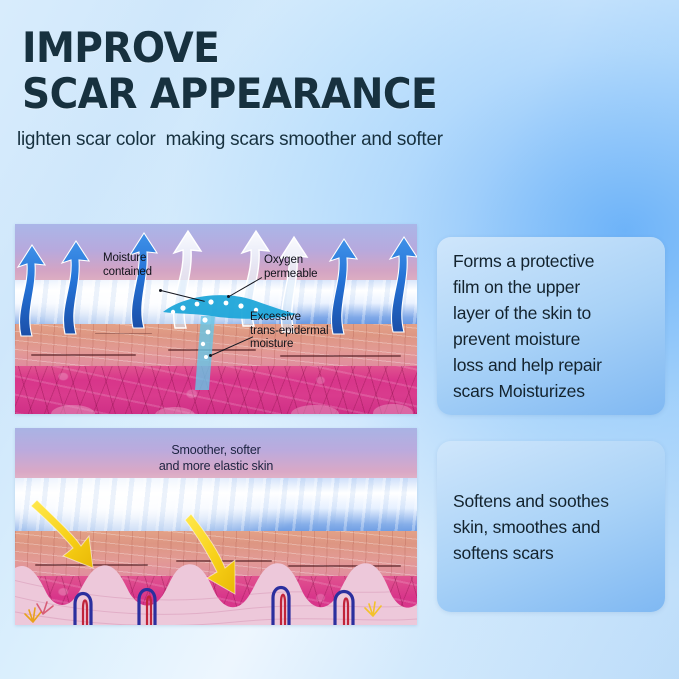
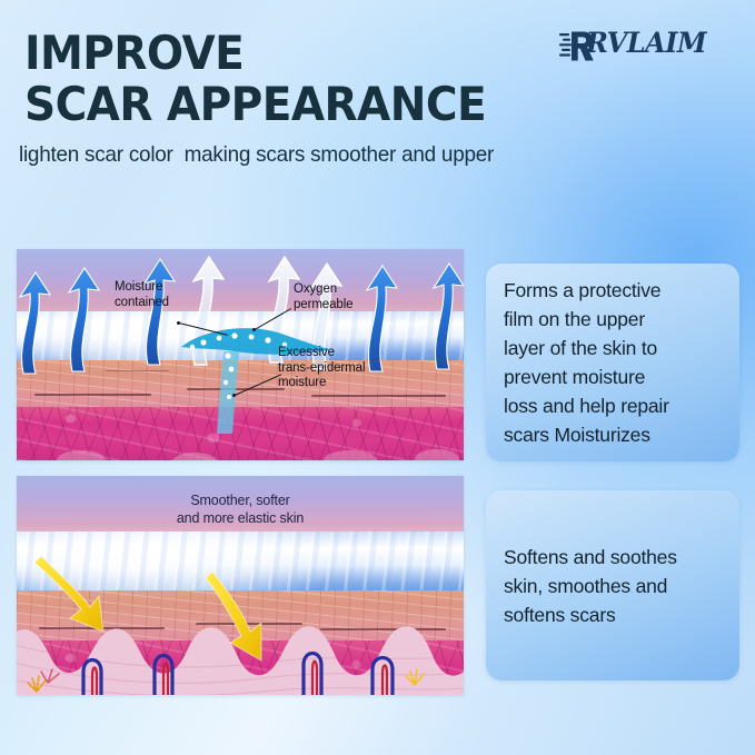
  IMPROVE
  SCAR APPEARANCE
- lighten scar color making scars smoother and softer
+ lighten scar color making scars smoother and upper
+ RVLAIM
  Moisture
  contained
  Oxygen
  permeable
  Excessive
  trans-epidermal
  moisture
  Smoother, softer
  and more elastic skin
  Forms a protective
  film on the upper
  layer of the skin to
  prevent moisture
  loss and help repair
  scars Moisturizes
  Softens and soothes
  skin, smoothes and
  softens scars
